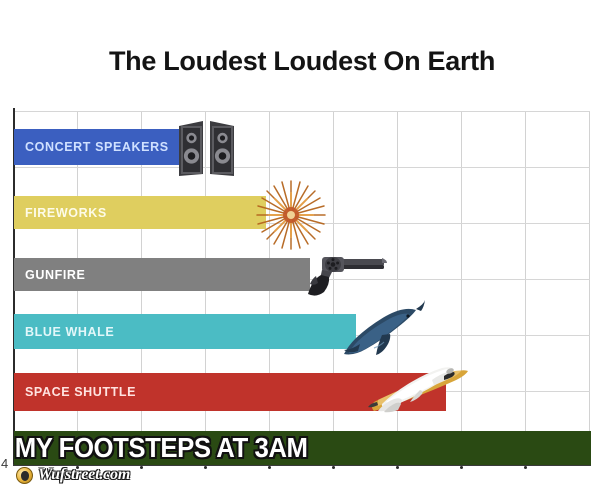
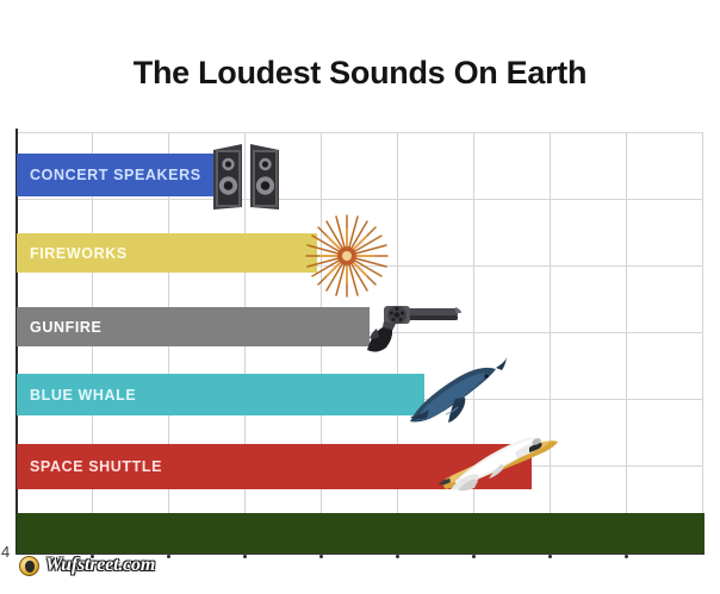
- The Loudest Loudest On Earth
+ The Loudest Sounds On Earth
  4
  CONCERT SPEAKERS
  FIREWORKS
  GUNFIRE
  BLUE WHALE
  SPACE SHUTTLE
- MY FOOTSTEPS AT 3AM
  Wufstreet.com
